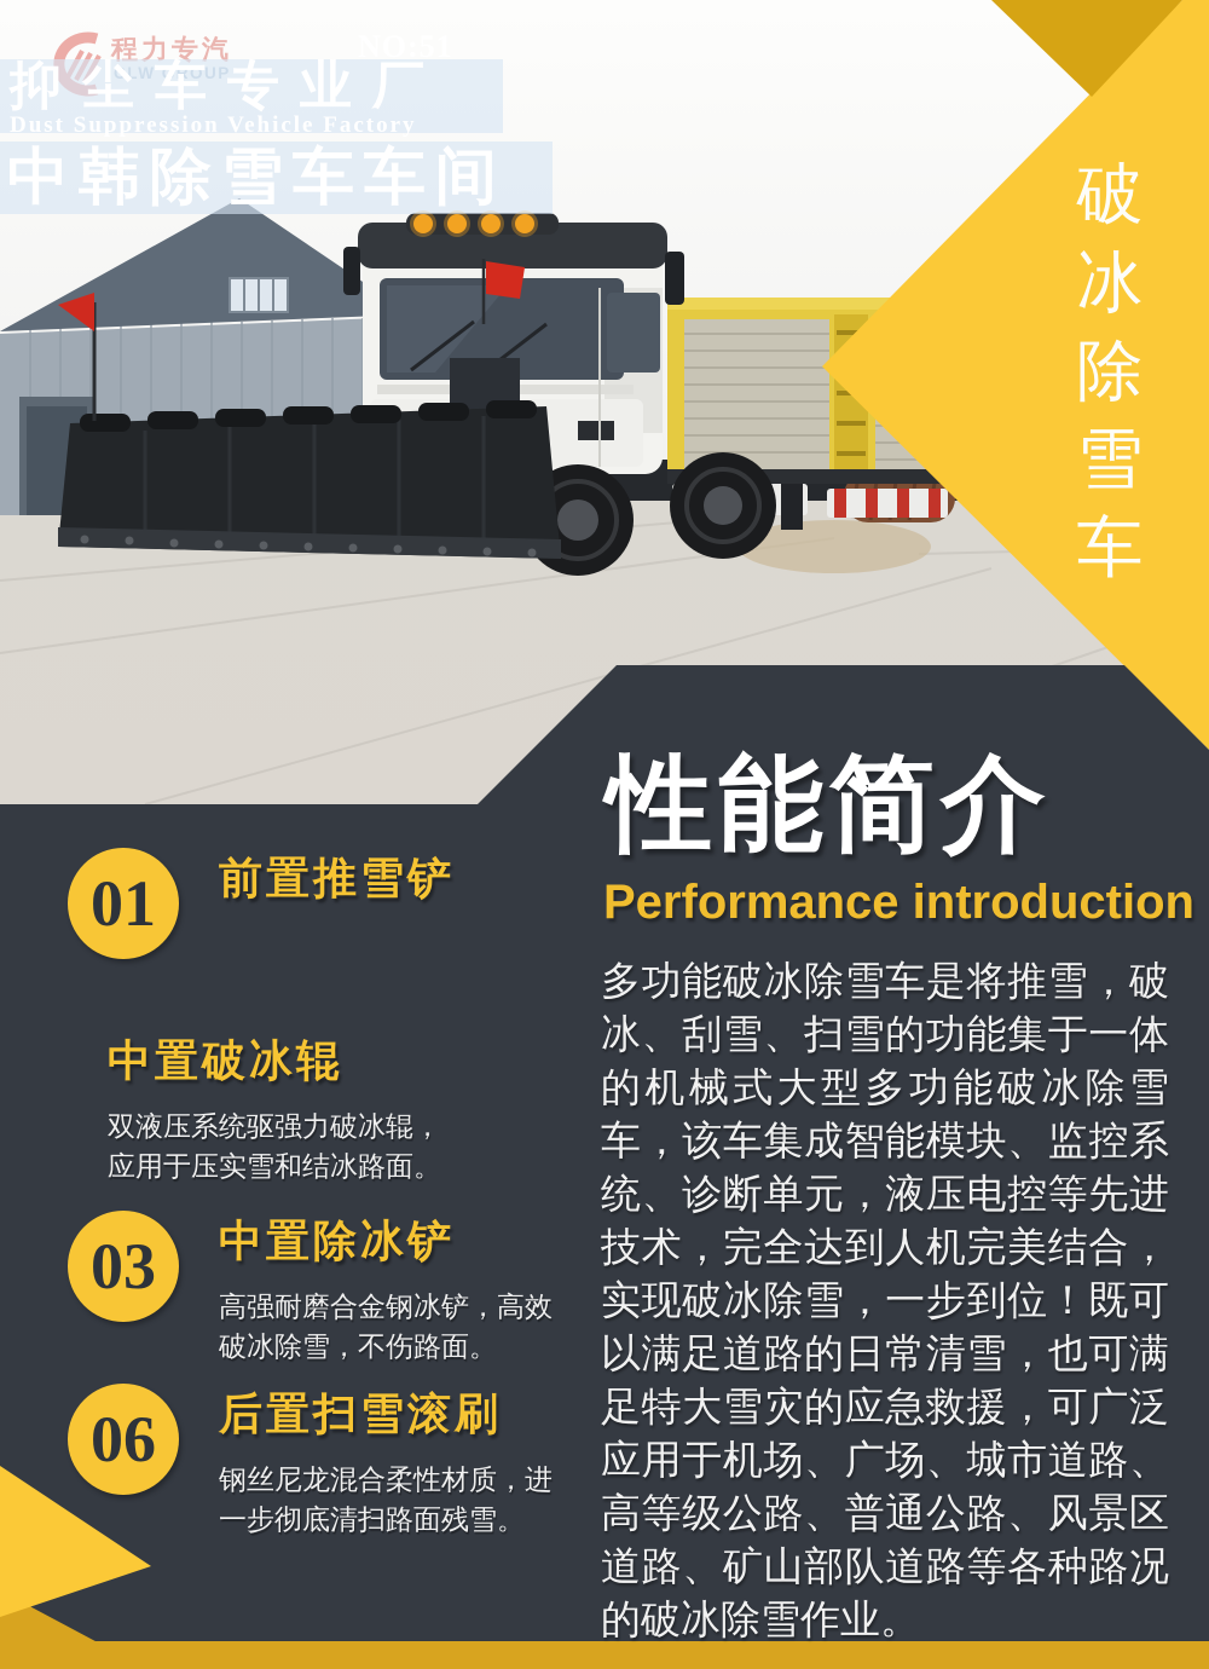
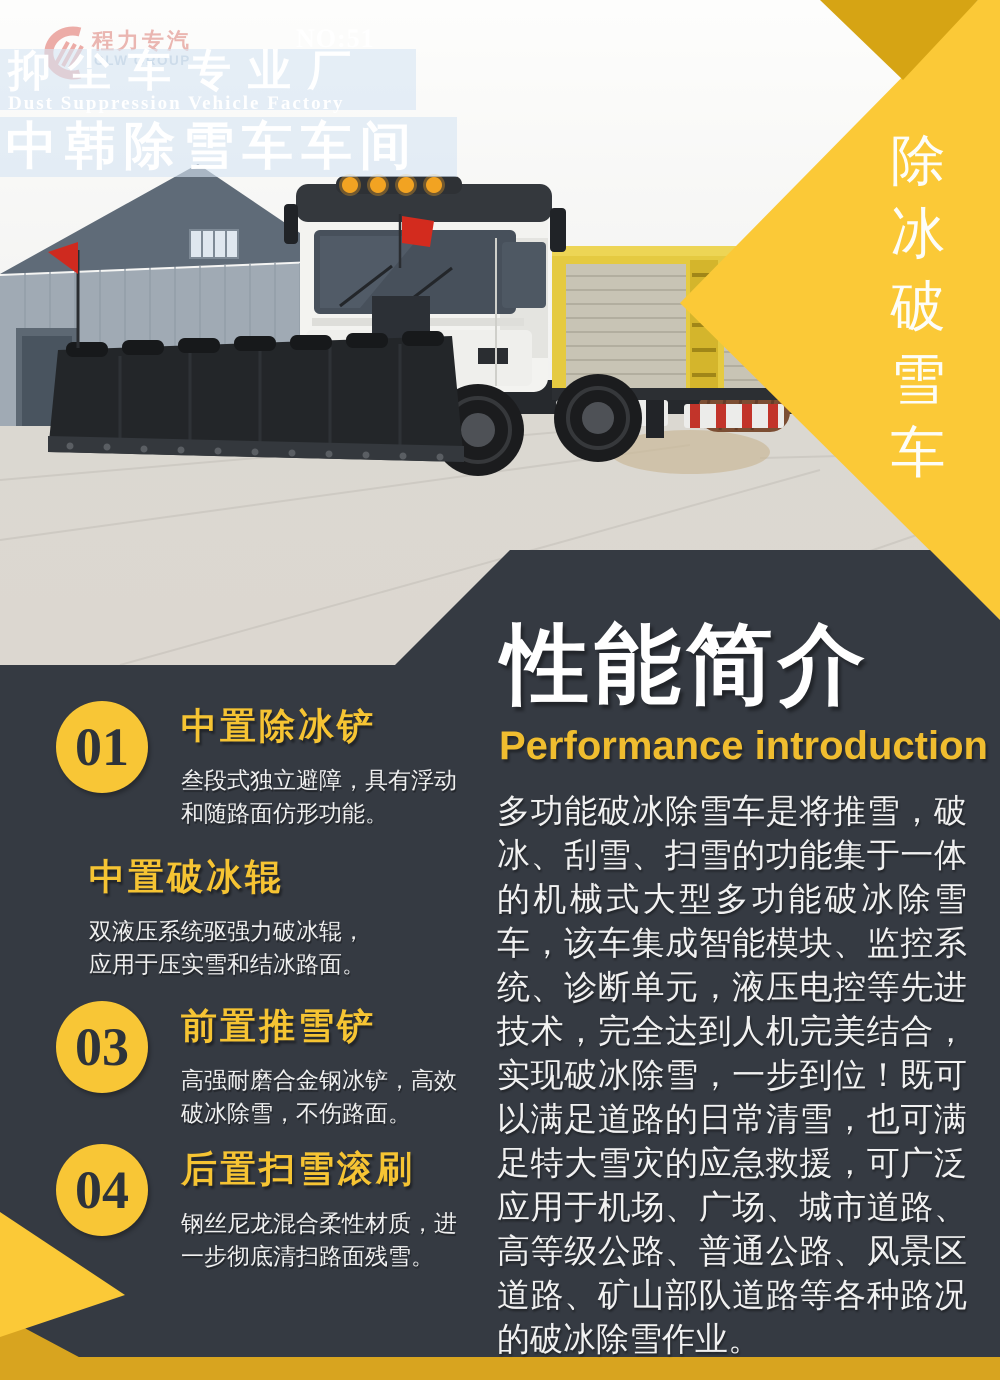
  程力专汽
  CLW GROUP
  NO:51
  抑尘车专业厂
  Dust Suppression Vehicle Factory
  中韩除雪车车间
- 破
+ 除
  冰
- 除
+ 破
  雪
  车
  性能简介
  Performance introduction
  多功能破冰除雪车是将推雪，破冰、刮雪、扫雪的功能集于一体的机械式大型多功能破冰除雪车，该车集成智能模块、监控系统、诊断单元，液压电控等先进技术，完全达到人机完美结合，实现破冰除雪，一步到位！既可以满足道路的日常清雪，也可满足特大雪灾的应急救援，可广泛应用于机场、广场、城市道路、高等级公路、普通公路、风景区道路、矿山部队道路等各种路况的破冰除雪作业。
  01
- 前置推雪铲
+ 中置除冰铲
+ 叁段式独立避障，具有浮动和随路面仿形功能。
  中置破冰辊
  双液压系统驱强力破冰辊，应用于压实雪和结冰路面。
  03
- 中置除冰铲
+ 前置推雪铲
  高强耐磨合金钢冰铲，高效破冰除雪，不伤路面。
- 06
+ 04
  后置扫雪滚刷
  钢丝尼龙混合柔性材质，进一步彻底清扫路面残雪。
